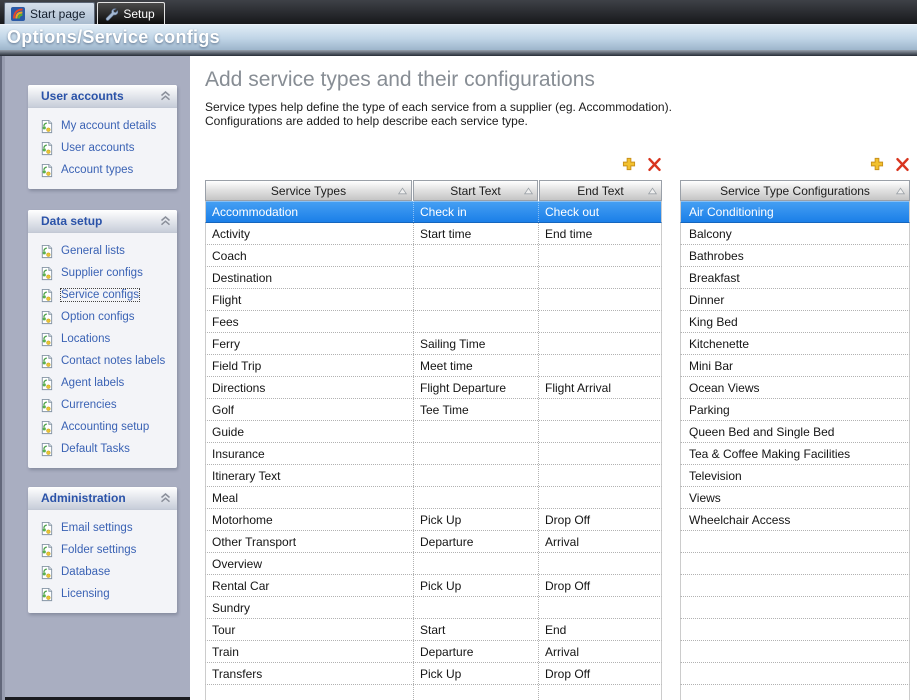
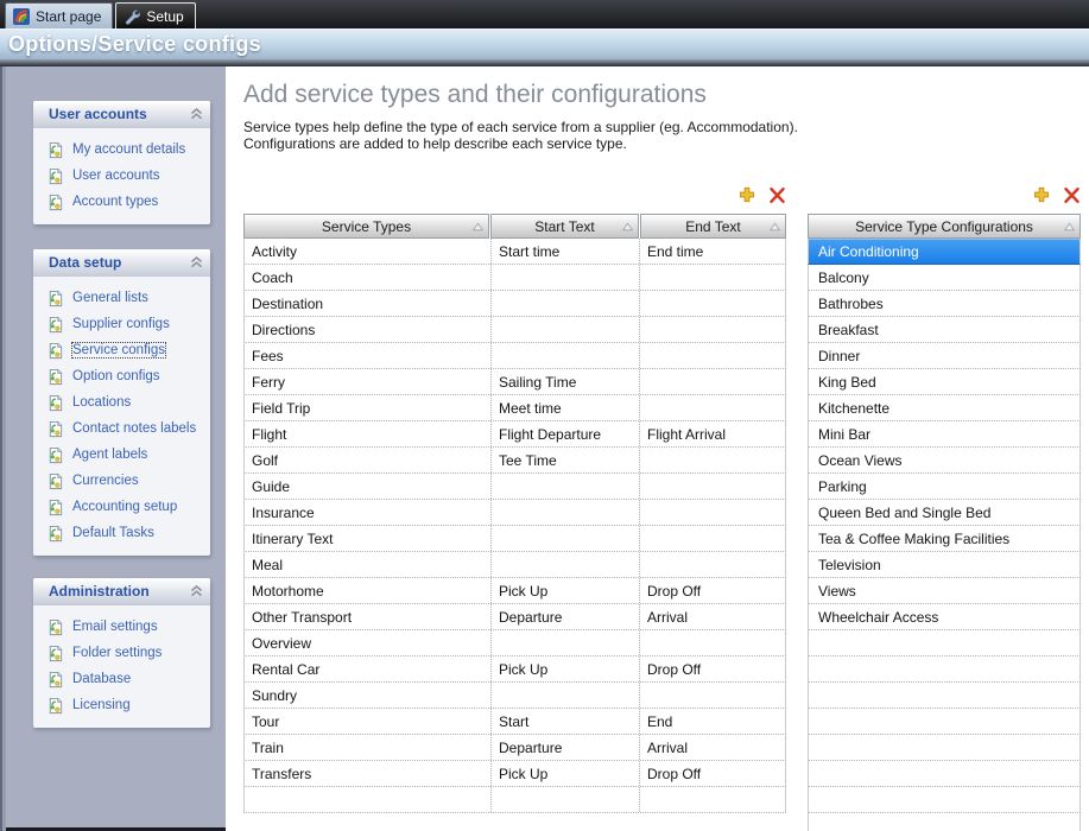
  Start page
  Setup
  Options/Service configs
  User accounts
  My account details
  User accounts
  Account types
  Data setup
  General lists
  Supplier configs
  Service configs
  Option configs
  Locations
  Contact notes labels
  Agent labels
  Currencies
  Accounting setup
  Default Tasks
  Administration
  Email settings
  Folder settings
  Database
  Licensing
  Add service types and their configurations
  Service types help define the type of each service from a supplier (eg. Accommodation).
  Configurations are added to help describe each service type.
  Service Types
  Start Text
  End Text
- Accommodation
- Check in
- Check out
  Activity
  Start time
  End time
  Coach
  Destination
- Flight
+ Directions
  Fees
  Ferry
  Sailing Time
  Field Trip
  Meet time
- Directions
+ Flight
  Flight Departure
  Flight Arrival
  Golf
  Tee Time
  Guide
  Insurance
  Itinerary Text
  Meal
  Motorhome
  Pick Up
  Drop Off
  Other Transport
  Departure
  Arrival
  Overview
  Rental Car
  Pick Up
  Drop Off
  Sundry
  Tour
  Start
  End
  Train
  Departure
  Arrival
  Transfers
  Pick Up
  Drop Off
  Service Type Configurations
  Air Conditioning
  Balcony
  Bathrobes
  Breakfast
  Dinner
  King Bed
  Kitchenette
  Mini Bar
  Ocean Views
  Parking
  Queen Bed and Single Bed
  Tea & Coffee Making Facilities
  Television
  Views
  Wheelchair Access
